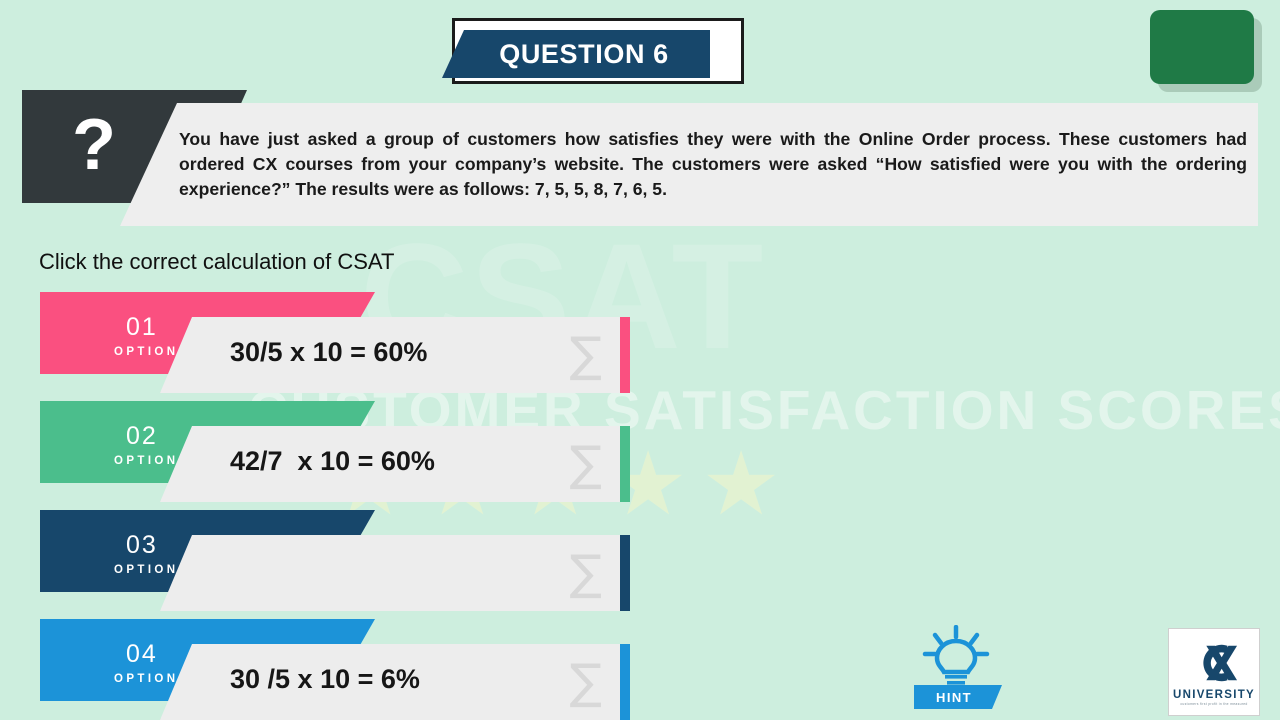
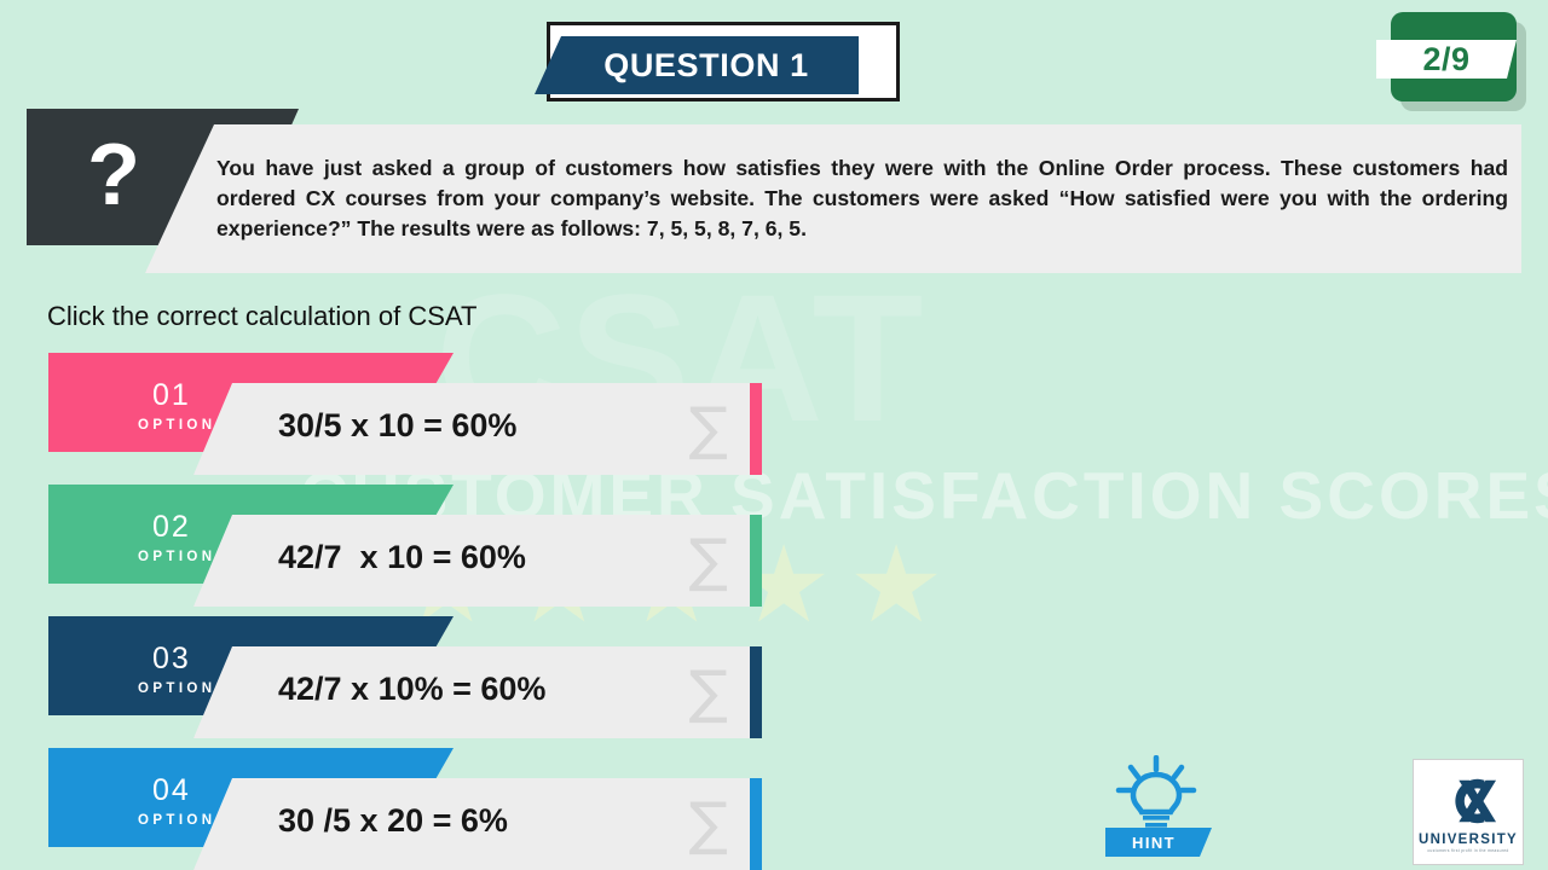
  CSAT
  TOMER SATISFACTION SCORE
- QUESTION 6
+ QUESTION 1
+ 2/9
  ?
  You have just asked a group of customers how satisfies they were with the Online Order process. These customers had ordered CX courses from your company’s website. The customers were asked “How satisfied were you with the ordering experience?” The results were as follows: 7, 5, 5, 8, 7, 6, 5.
  Click the correct calculation of CSAT
  01
  OPTION
  30/5 x 10 = 60%
  02
  OPTION
  42/7 x 10 = 60%
  03
  OPTION
+ 42/7 x 10% = 60%
  04
  OPTION
- 30 /5 x 10 = 6%
+ 30 /5 x 20 = 6%
  HINT
  UNIVERSITY
